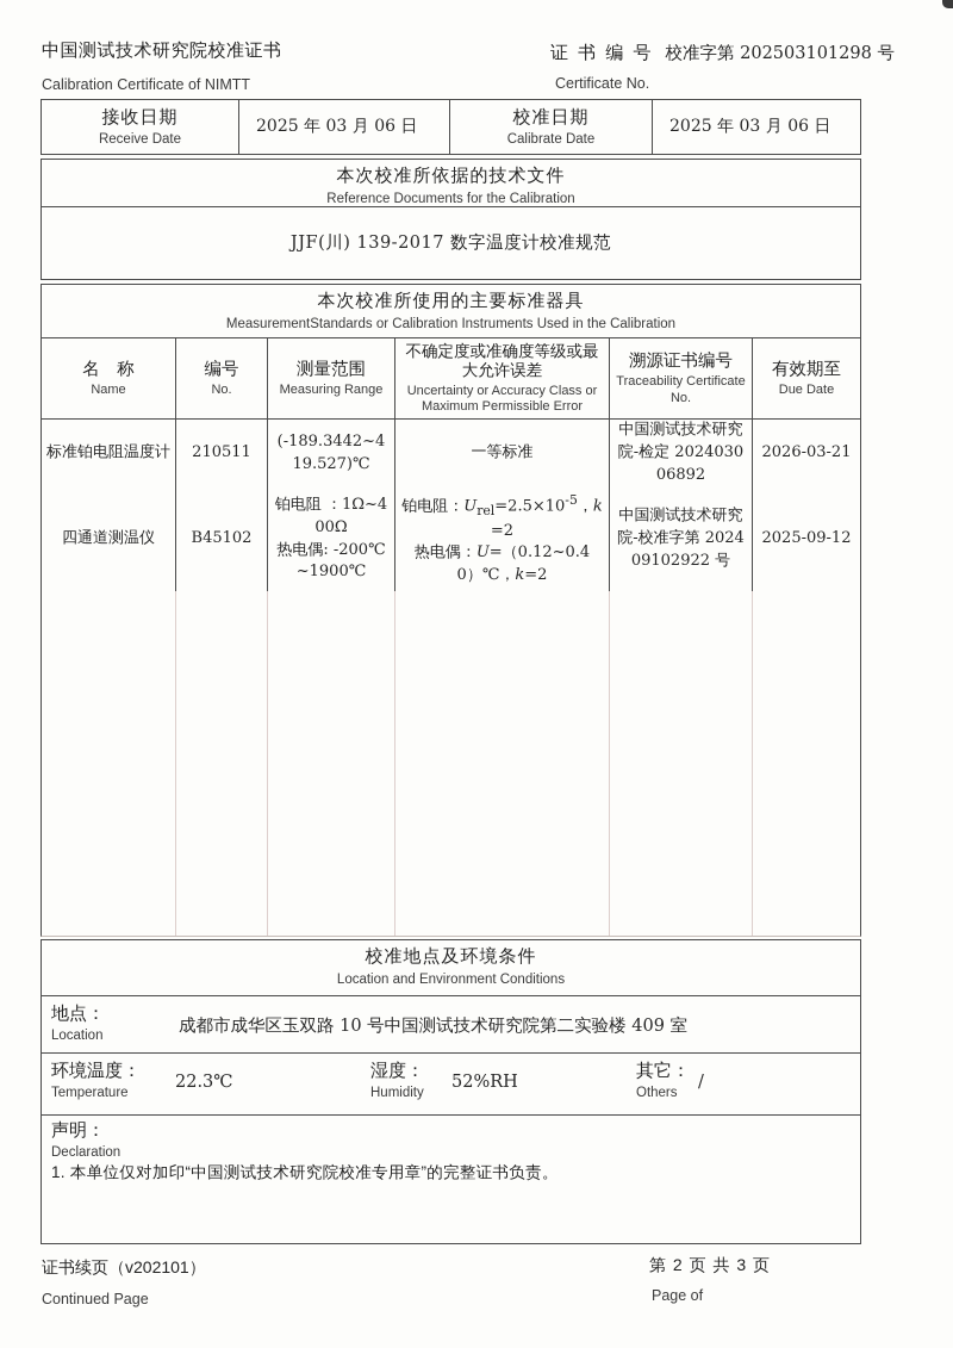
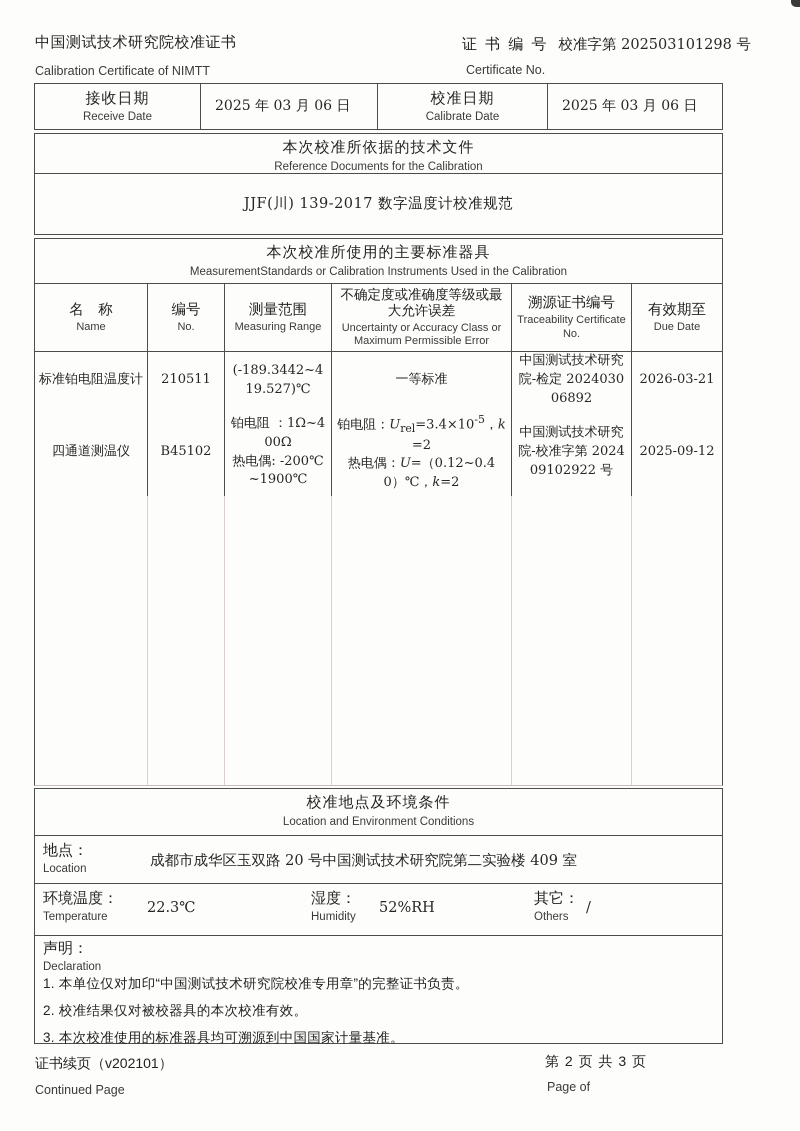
  中国测试技术研究院校准证书
  Calibration Certificate of NIMTT
  证 书 编 号 校准字第 202503101298 号
  Certificate No.
  接收日期
  Receive Date
  2025 年 03 月 06 日
  校准日期
  Calibrate Date
  2025 年 03 月 06 日
  本次校准所依据的技术文件
  Reference Documents for the Calibration
  JJF(川) 139-2017 数字温度计校准规范
  本次校准所使用的主要标准器具
  MeasurementStandards or Calibration Instruments Used in the Calibration
  名 称
  Name
  编号
  No.
  测量范围
  Measuring Range
  不确定度或准确度等级或最大允许误差
  Uncertainty or Accuracy Class or Maximum Permissible Error
  溯源证书编号
  Traceability Certificate No.
  有效期至
  Due Date
  标准铂电阻温度计
  210511
  (-189.3442~419.527)℃
  一等标准
  中国测试技术研究院-检定 202403006892
  2026-03-21
  四通道测温仪
  B45102
  铂电阻 ：1Ω~400Ω
  热电偶: -200℃~1900℃
- 铂电阻：Urel=2.5×10-5，k=2
+ 铂电阻：Urel=3.4×10-5，k=2
  热电偶：U=（0.12~0.40）℃，k=2
  中国测试技术研究院-校准字第 202409102922 号
  2025-09-12
  校准地点及环境条件
  Location and Environment Conditions
  地点：
  Location
- 成都市成华区玉双路 10 号中国测试技术研究院第二实验楼 409 室
+ 成都市成华区玉双路 20 号中国测试技术研究院第二实验楼 409 室
  环境温度：
  Temperature
  22.3℃
  湿度：
  Humidity
  52%RH
  其它：
  Others
  /
  声明：
  Declaration
  1. 本单位仅对加印“中国测试技术研究院校准专用章”的完整证书负责。
+ 2. 校准结果仅对被校器具的本次校准有效。
+ 3. 本次校准使用的标准器具均可溯源到中国国家计量基准。
  证书续页（v202101）
  Continued Page
  第 2 页 共 3 页
  Page of
